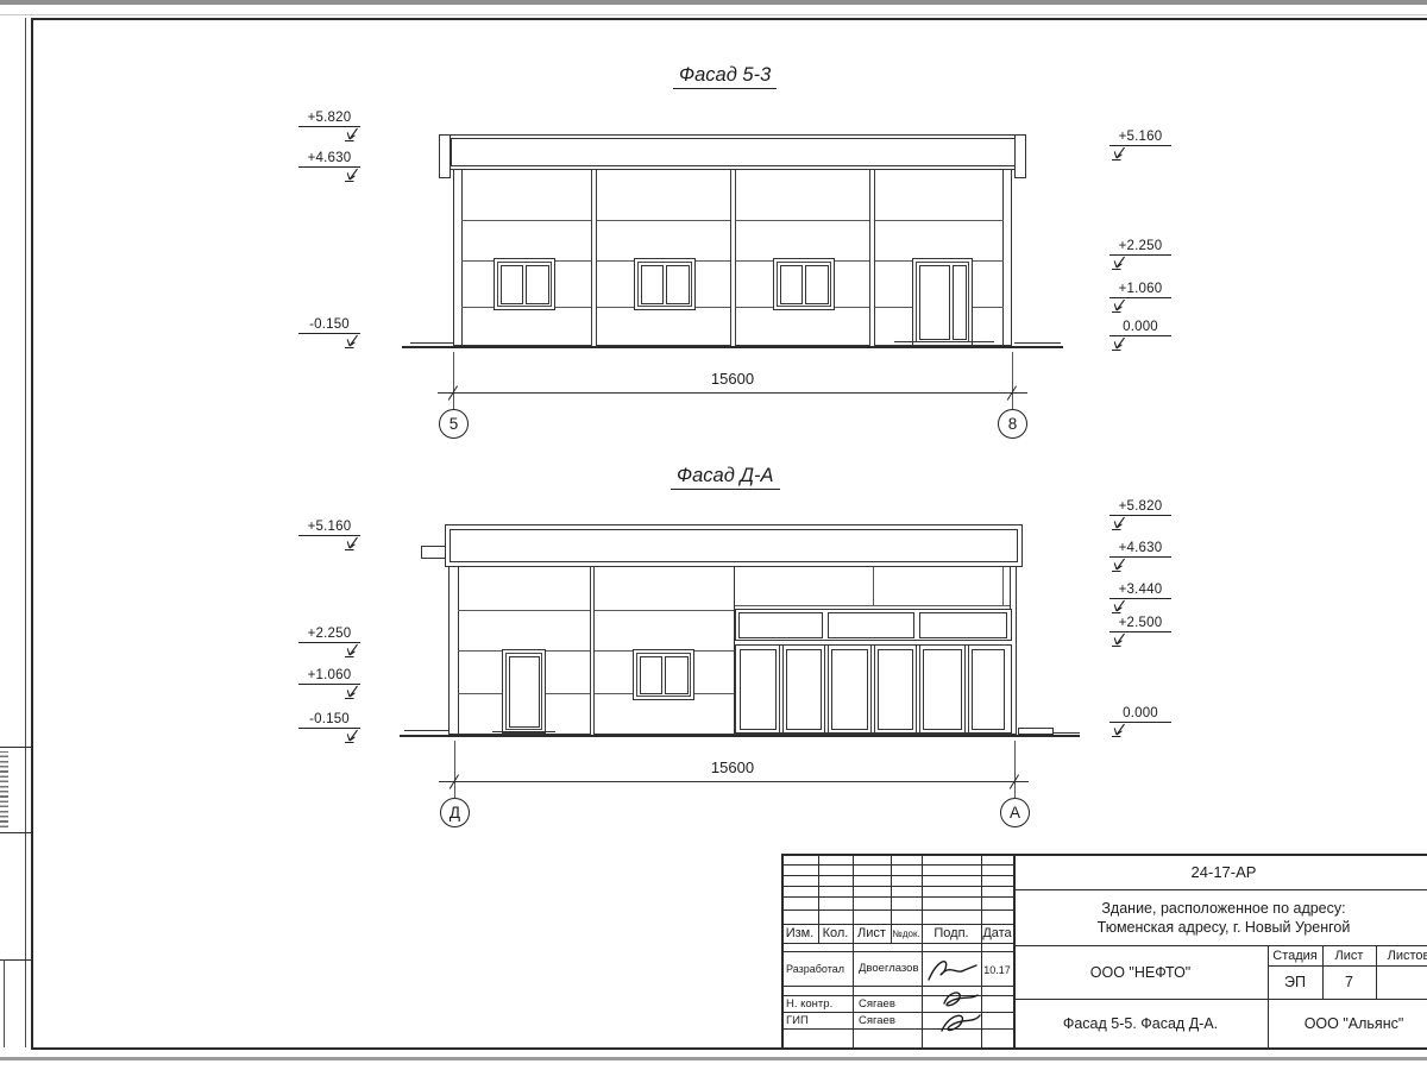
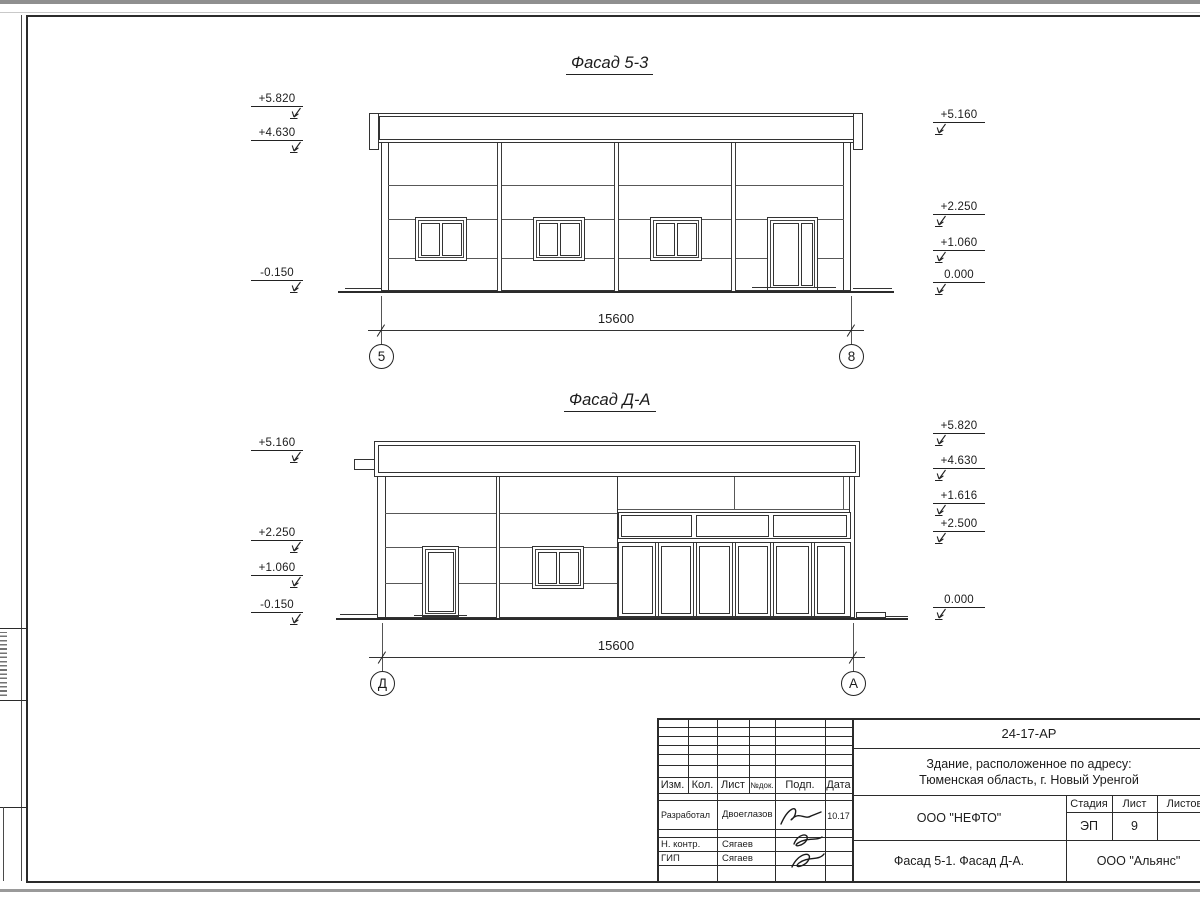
  Фасад 5-3
  15600
  5
  8
  +5.820
  +4.630
  -0.150
  +5.160
  +2.250
  +1.060
  0.000
  Фасад Д-А
  15600
  Д
  А
  +5.160
  +2.250
  +1.060
  -0.150
  +5.820
  +4.630
- +3.440
+ +1.616
  +2.500
  0.000
  Изм.
  Кол.
  Лист
  №док.
  Подп.
  Дата
  Разработал
  Двоеглазов
  10.17
  Н. контр.
  Сягаев
  ГИП
  Сягаев
  24-17-АР
  Здание, расположенное по адресу:
- Тюменская адресу, г. Новый Уренгой
+ Тюменская область, г. Новый Уренгой
  ООО "НЕФТО"
  Стадия
  Лист
  Листов
  ЭП
- 7
+ 9
- Фасад 5-5. Фасад Д-А.
+ Фасад 5-1. Фасад Д-А.
  ООО "Альянс"
